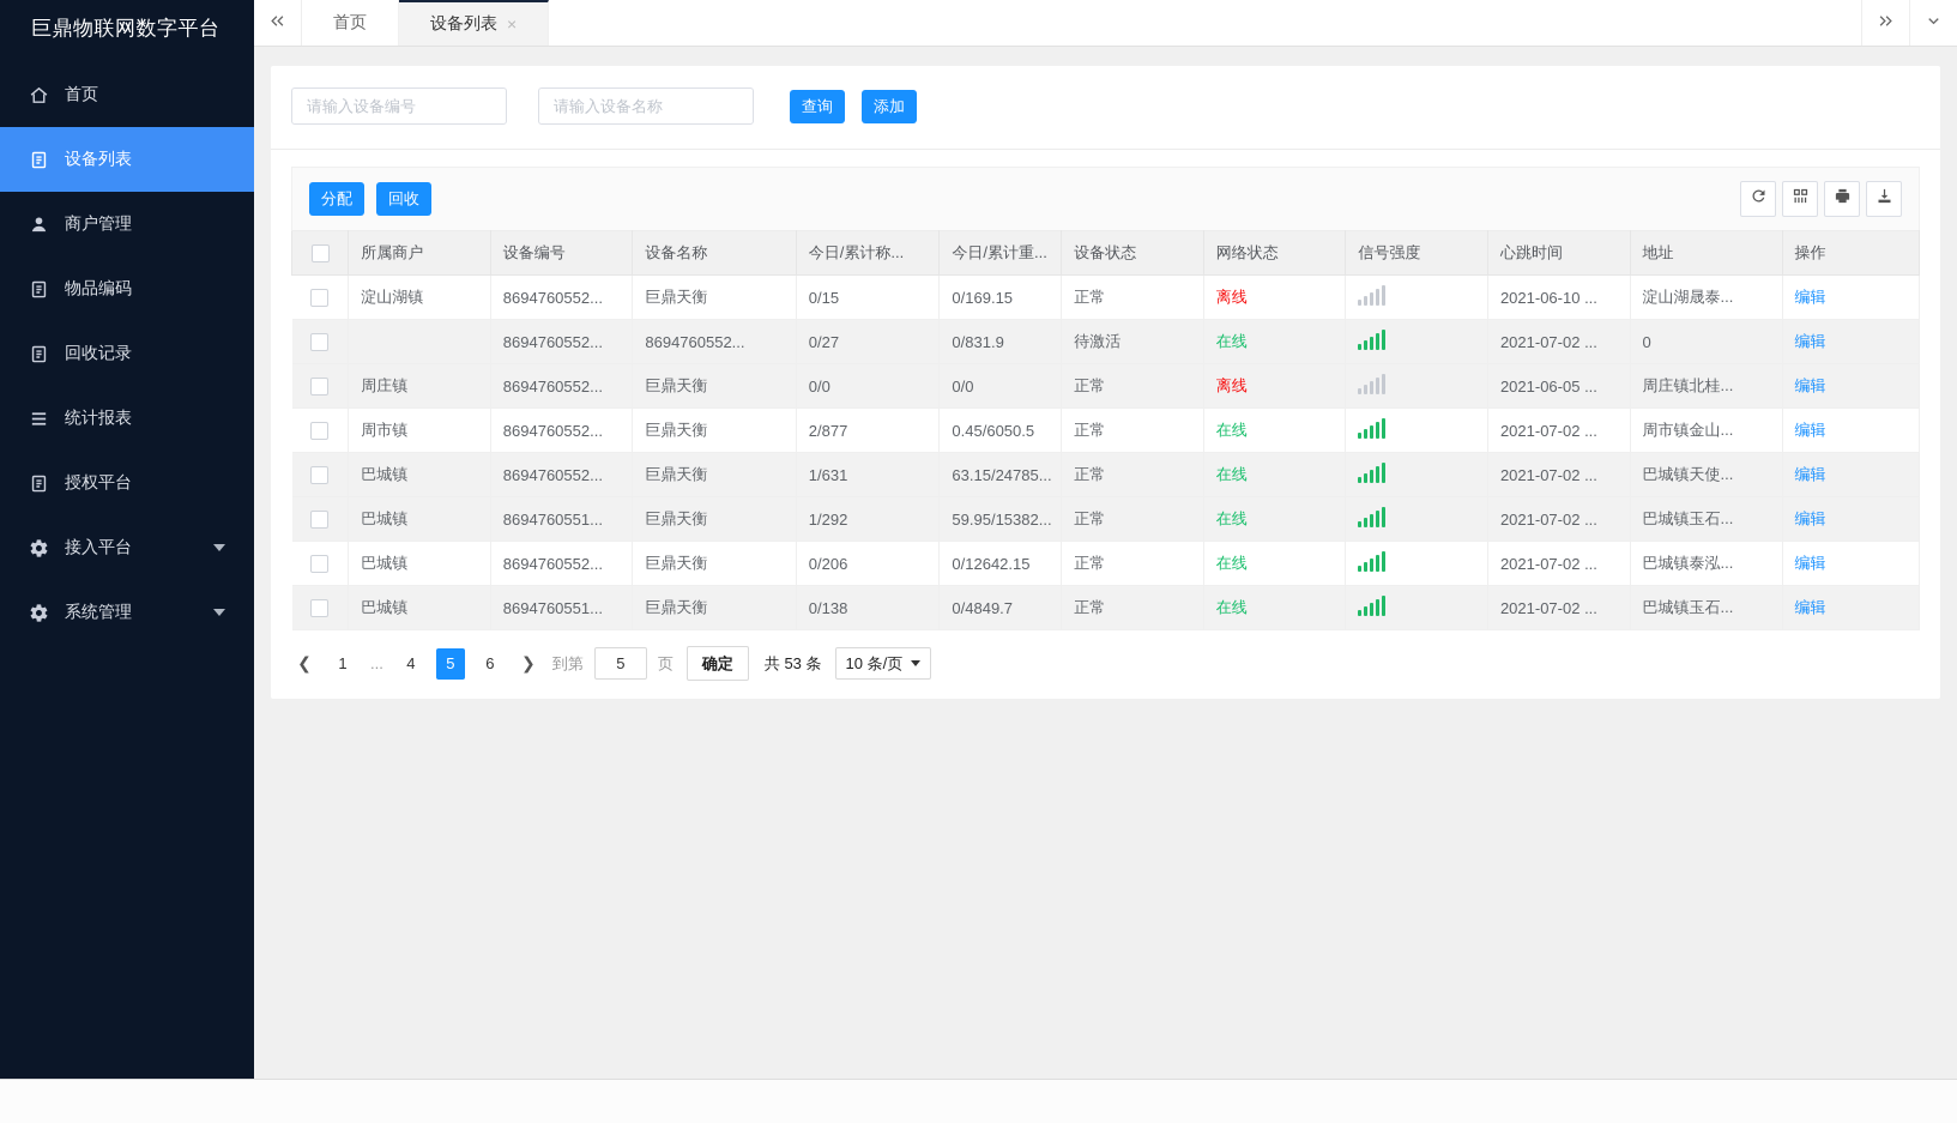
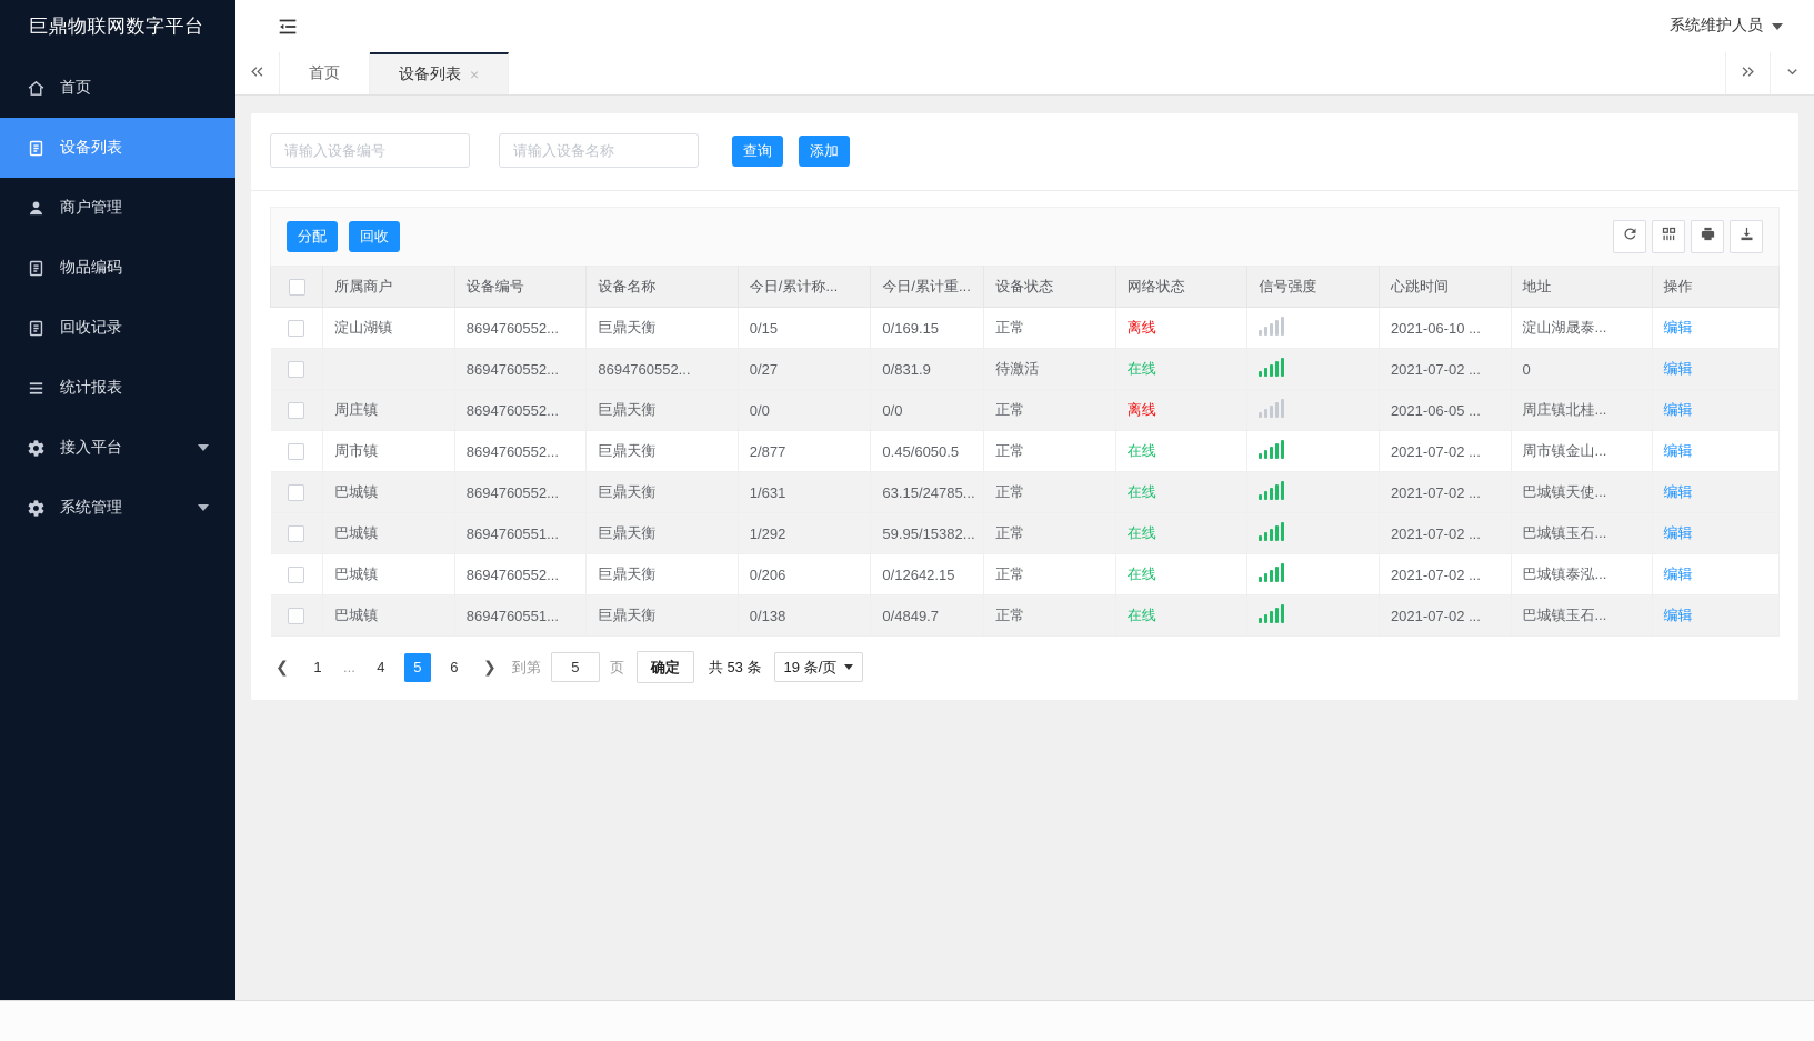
  巨鼎物联网数字平台
  首页
  设备列表
  商户管理
  物品编码
  回收记录
  统计报表
- 授权平台
  接入平台
  系统管理
+ 系统维护人员
  首页
  设备列表
  ×
  请输入设备编号
  请输入设备名称
  查询
  添加
  分配
  回收
  	所属商户	设备编号	设备名称	今日/累计称...	今日/累计重...	设备状态	网络状态	信号强度	心跳时间	地址	操作
  	淀山湖镇	8694760552...	巨鼎天衡	0/15	0/169.15	正常	离线		2021-06-10 ...	淀山湖晟泰...	编辑
  		8694760552...	8694760552...	0/27	0/831.9	待激活	在线		2021-07-02 ...	0	编辑
  	周庄镇	8694760552...	巨鼎天衡	0/0	0/0	正常	离线		2021-06-05 ...	周庄镇北桂...	编辑
  	周市镇	8694760552...	巨鼎天衡	2/877	0.45/6050.5	正常	在线		2021-07-02 ...	周市镇金山...	编辑
  	巴城镇	8694760552...	巨鼎天衡	1/631	63.15/24785...	正常	在线		2021-07-02 ...	巴城镇天使...	编辑
  	巴城镇	8694760551...	巨鼎天衡	1/292	59.95/15382...	正常	在线		2021-07-02 ...	巴城镇玉石...	编辑
  	巴城镇	8694760552...	巨鼎天衡	0/206	0/12642.15	正常	在线		2021-07-02 ...	巴城镇泰泓...	编辑
  	巴城镇	8694760551...	巨鼎天衡	0/138	0/4849.7	正常	在线		2021-07-02 ...	巴城镇玉石...	编辑
  ❮
  1
  ...
  4
  5
  6
  ❯
  到第
  5
  页
  确定
  共 53 条
- 10 条/页
+ 19 条/页
